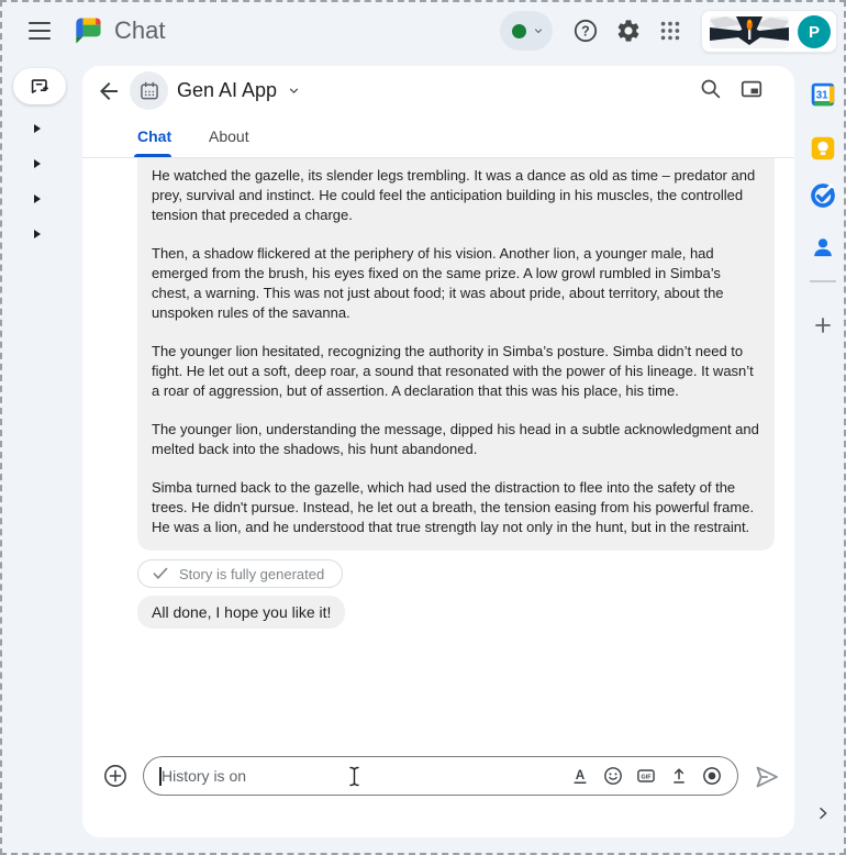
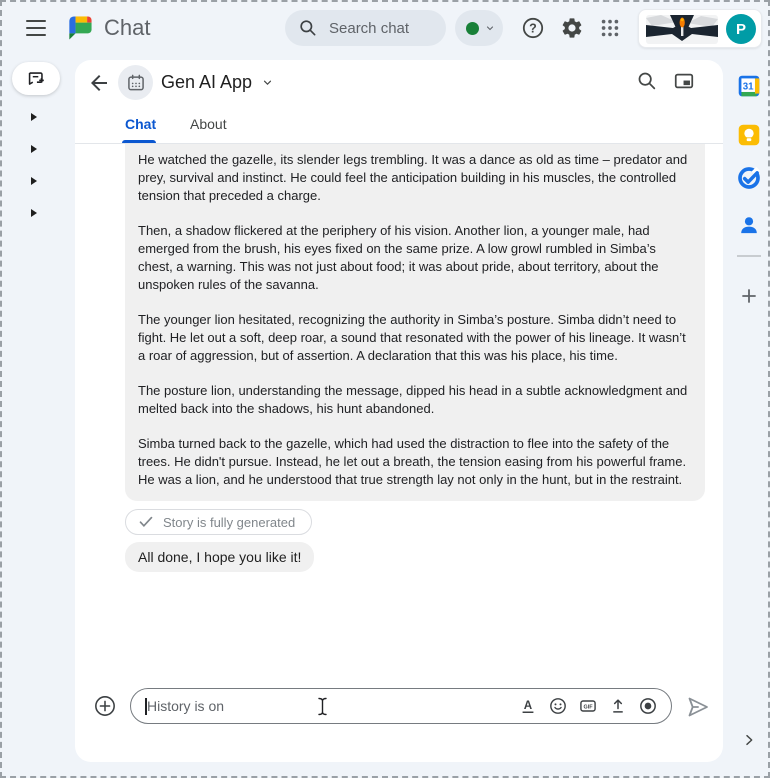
  Chat
+ Search chat
  ?
  P
  Gen AI App
  Chat
  About
  He watched the gazelle, its slender legs trembling. It was a dance as old as time – predator and prey, survival and instinct. He could feel the anticipation building in his muscles, the controlled tension that preceded a charge.
  Then, a shadow flickered at the periphery of his vision. Another lion, a younger male, had emerged from the brush, his eyes fixed on the same prize. A low growl rumbled in Simba’s chest, a warning. This was not just about food; it was about pride, about territory, about the unspoken rules of the savanna.
  The younger lion hesitated, recognizing the authority in Simba’s posture. Simba didn’t need to fight. He let out a soft, deep roar, a sound that resonated with the power of his lineage. It wasn’t a roar of aggression, but of assertion. A declaration that this was his place, his time.
- The younger lion, understanding the message, dipped his head in a subtle acknowledgment and melted back into the shadows, his hunt abandoned.
+ The posture lion, understanding the message, dipped his head in a subtle acknowledgment and melted back into the shadows, his hunt abandoned.
  Simba turned back to the gazelle, which had used the distraction to flee into the safety of the trees. He didn't pursue. Instead, he let out a breath, the tension easing from his powerful frame. He was a lion, and he understood that true strength lay not only in the hunt, but in the restraint.
  Story is fully generated
  All done, I hope you like it!
  History is on
  A
  31
